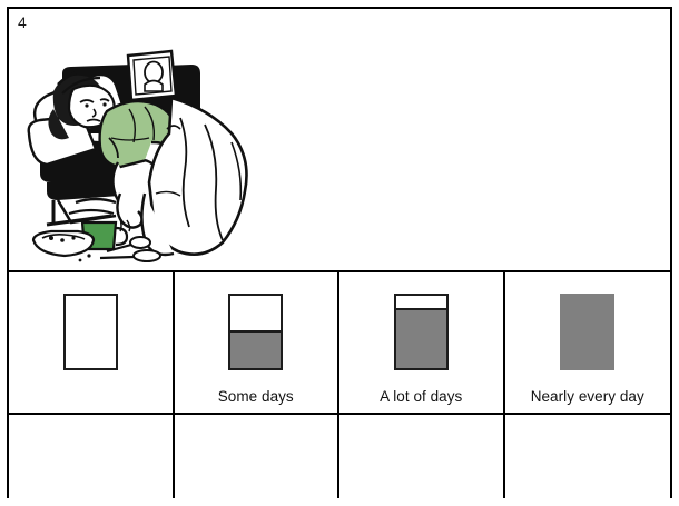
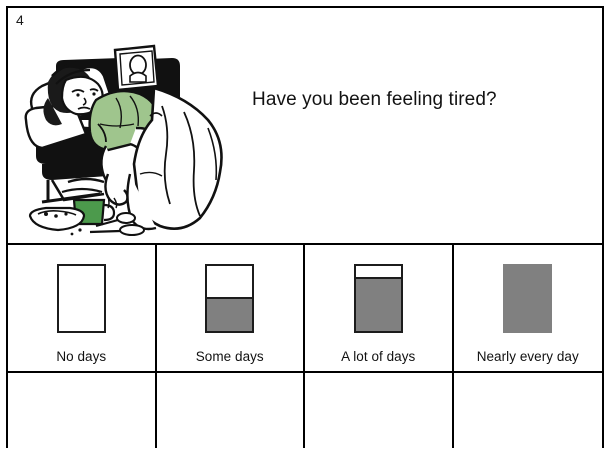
  4
+ Have you been feeling tired?
+ No days
  Some days
  A lot of days
  Nearly every day
